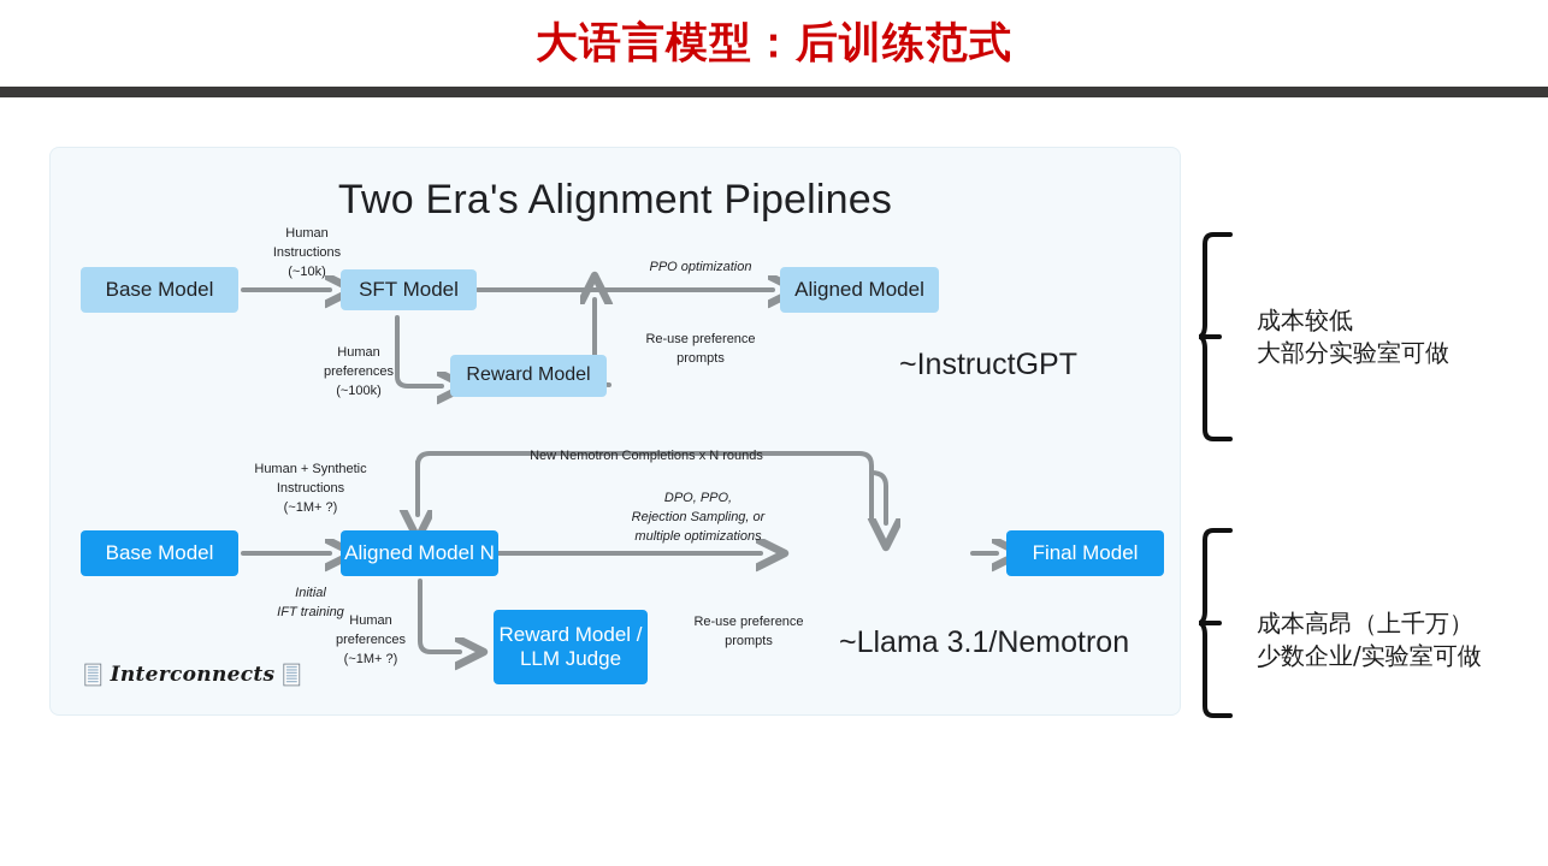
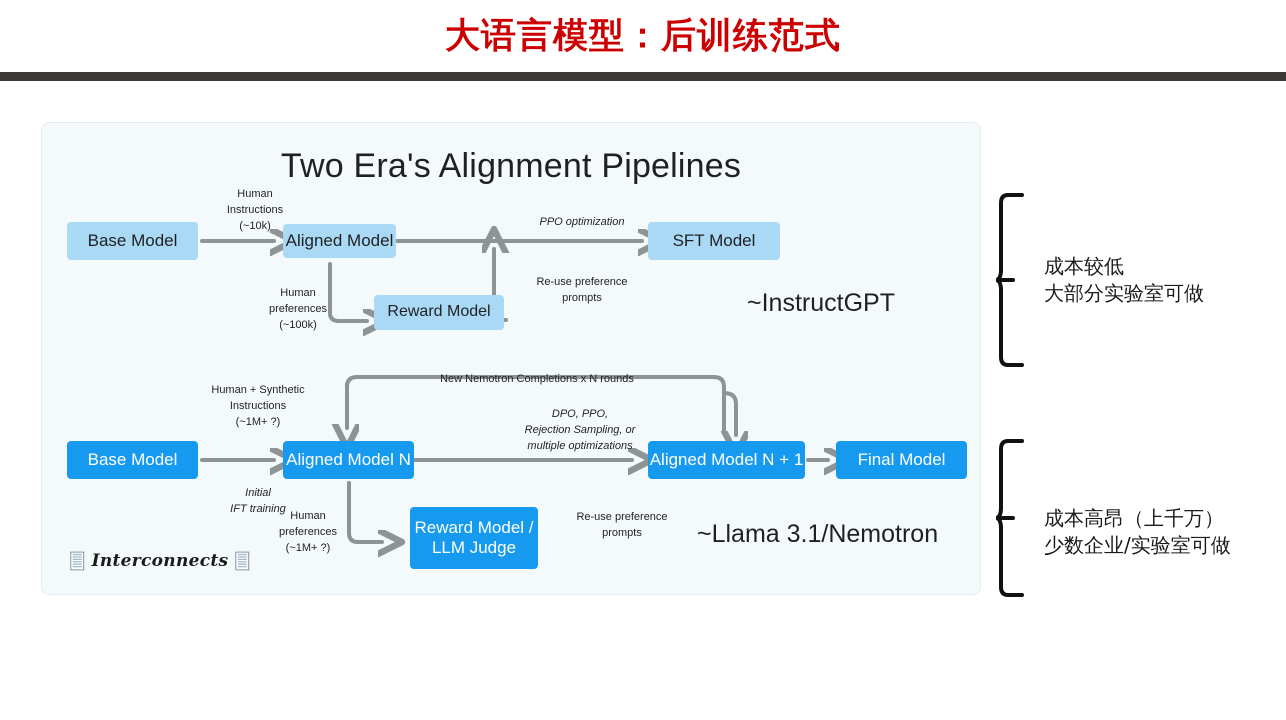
  大语言模型：后训练范式
  Two Era's Alignment Pipelines
  Base Model
- SFT Model
+ Aligned Model
  Reward Model
- Aligned Model
+ SFT Model
  Human
  Instructions
  (~10k)
  Human
  preferences
  (~100k)
  PPO optimization
  Re-use preference
  prompts
  ~InstructGPT
  Base Model
  Aligned Model N
  Reward Model /
  LLM Judge
+ Aligned Model N + 1
  Final Model
  Human + Synthetic
  Instructions
  (~1M+ ?)
  Initial
  IFT training
  Human
  preferences
  (~1M+ ?)
  New Nemotron Completions x N rounds
  DPO, PPO,
  Rejection Sampling, or
  multiple optimizations
  Re-use preference
  prompts
  ~Llama 3.1/Nemotron
  Interconnects
  成本较低
  大部分实验室可做
  成本高昂（上千万）
  少数企业/实验室可做
